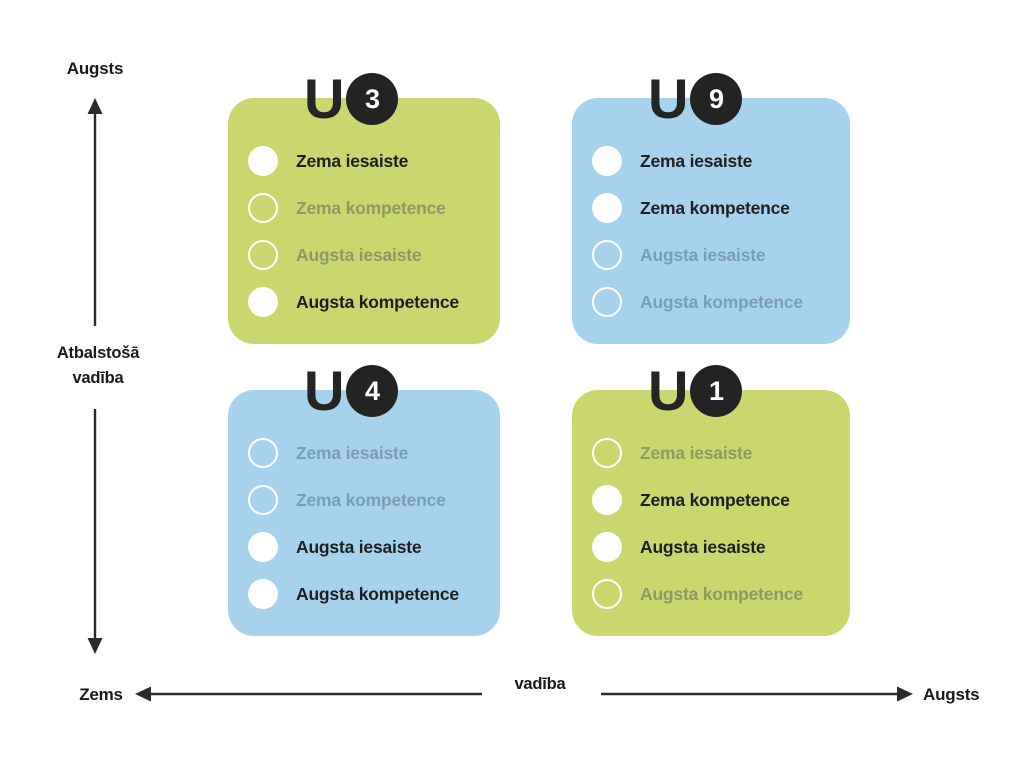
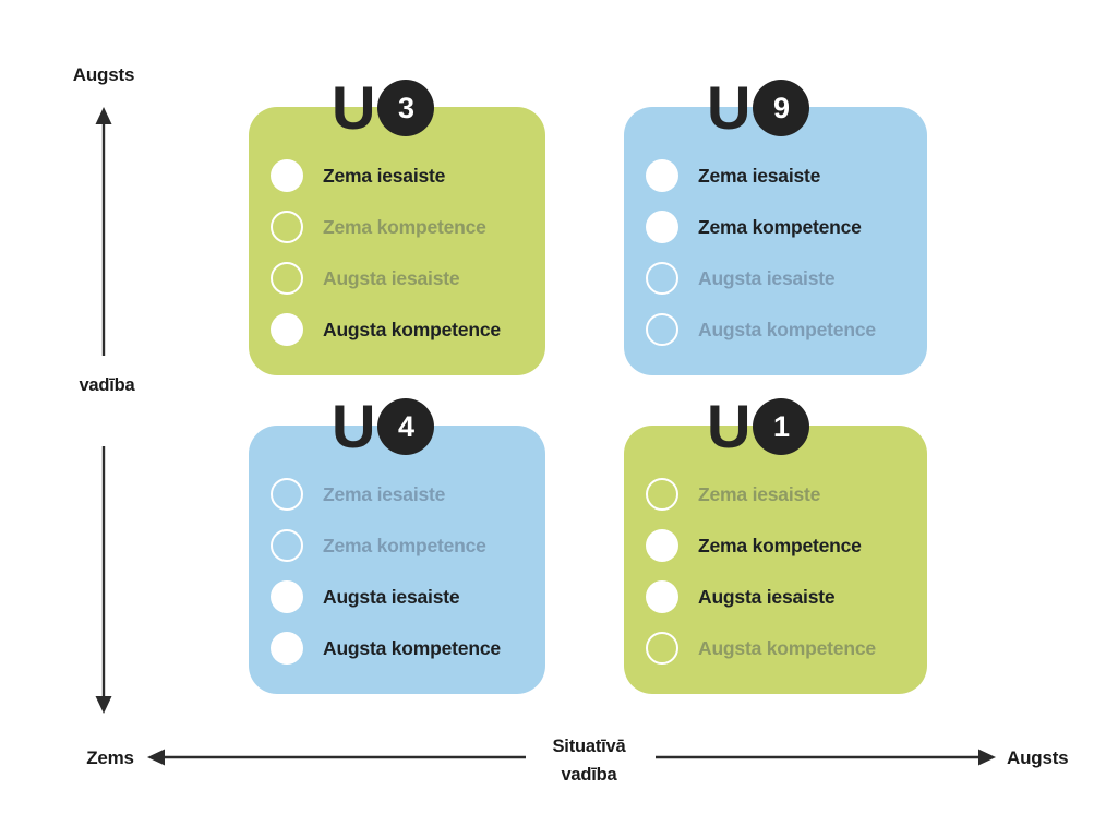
  Augsts
- Atbalstošā
  vadība
  Zems
+ Situatīvā
  vadība
  Augsts
  U
  3
  Zema iesaiste
  Zema kompetence
  Augsta iesaiste
  Augsta kompetence
  U
  9
  Zema iesaiste
  Zema kompetence
  Augsta iesaiste
  Augsta kompetence
  U
  4
  Zema iesaiste
  Zema kompetence
  Augsta iesaiste
  Augsta kompetence
  U
  1
  Zema iesaiste
  Zema kompetence
  Augsta iesaiste
  Augsta kompetence
